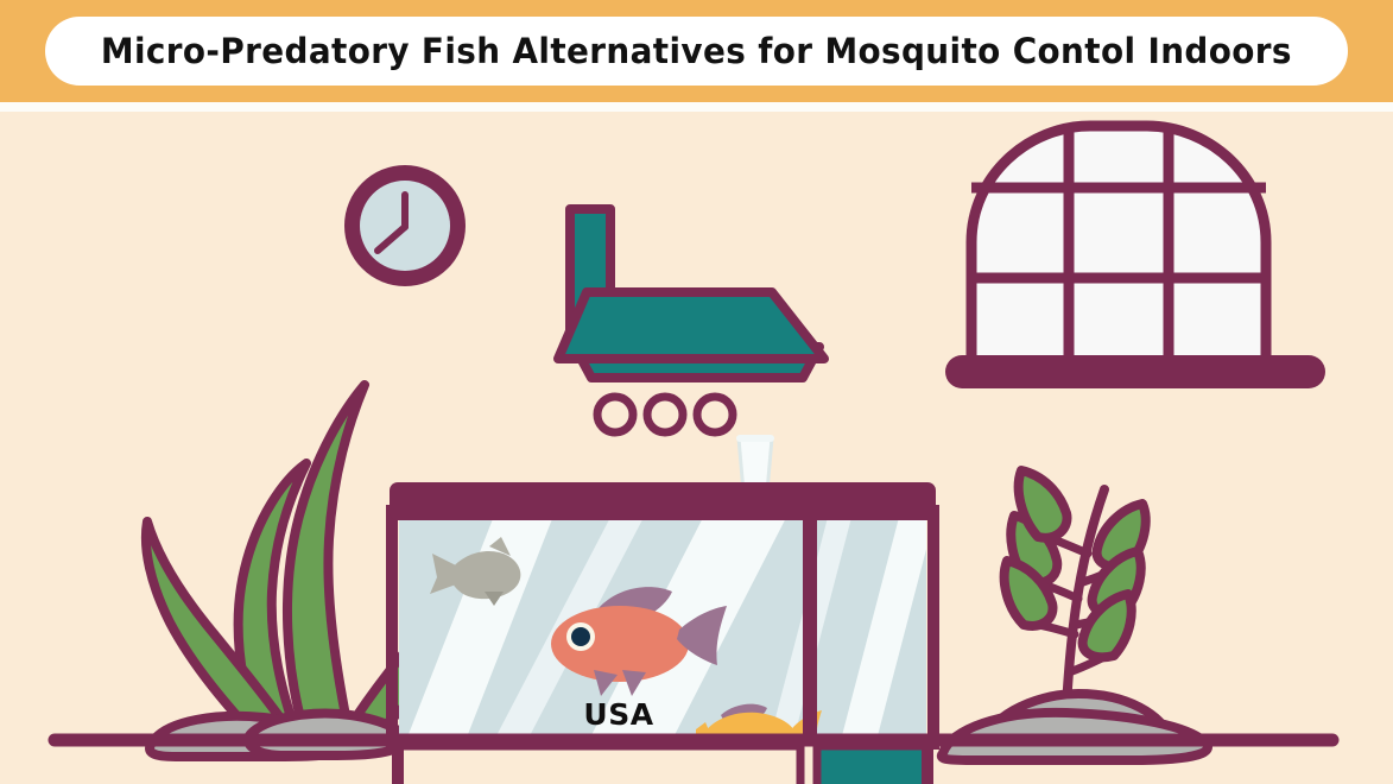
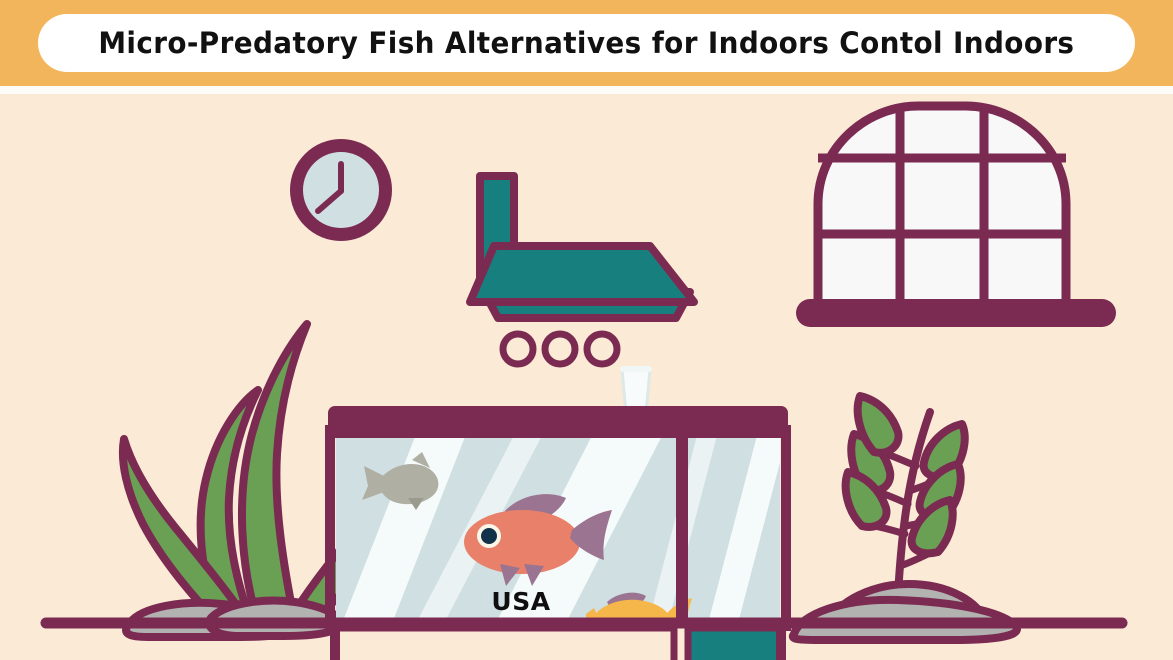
- Micro-Predatory Fish Alternatives for Mosquito Contol Indoors
+ Micro-Predatory Fish Alternatives for Indoors Contol Indoors
  USA
